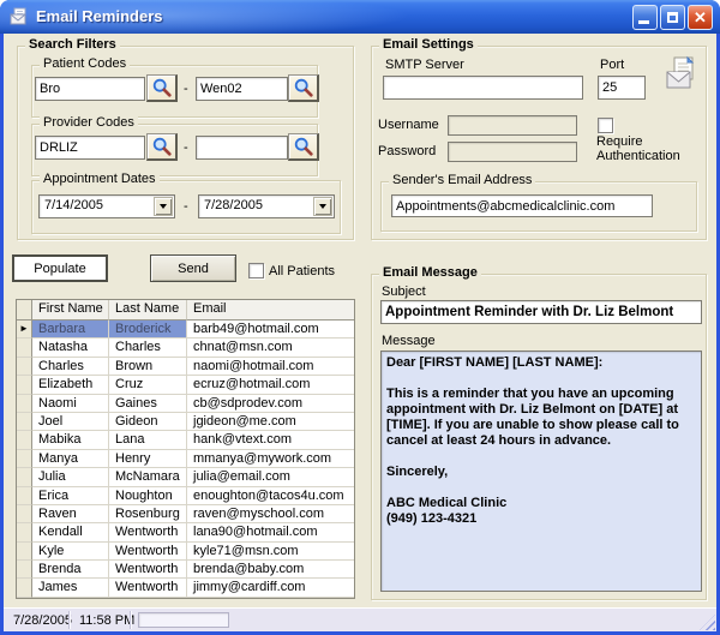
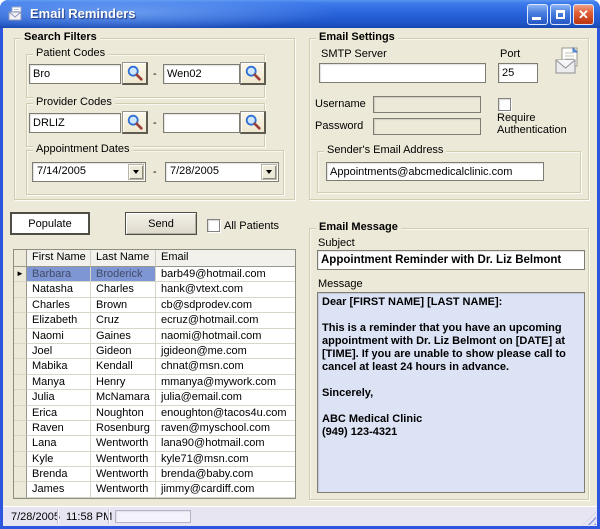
  Email Reminders
  ✕
  Search Filters
  Patient Codes
  Bro
  -
  Wen02
  Provider Codes
  DRLIZ
  -
  Appointment Dates
  7/14/2005
  -
  7/28/2005
  Email Settings
  SMTP Server
  Port
  25
  Username
  Password
  Require Authentication
  Sender's Email Address
  Appointments@abcmedicalclinic.com
  Populate
  Send
  All Patients
  First Name
  Last Name
  Email
  ►
  Barbara
  Broderick
  barb49@hotmail.com
  Natasha
  Charles
- chnat@msn.com
+ hank@vtext.com
  Charles
  Brown
- naomi@hotmail.com
+ cb@sdprodev.com
  Elizabeth
  Cruz
  ecruz@hotmail.com
  Naomi
  Gaines
- cb@sdprodev.com
+ naomi@hotmail.com
  Joel
  Gideon
  jgideon@me.com
  Mabika
- Lana
+ Kendall
- hank@vtext.com
+ chnat@msn.com
  Manya
  Henry
  mmanya@mywork.com
  Julia
  McNamara
  julia@email.com
  Erica
  Noughton
  enoughton@tacos4u.com
  Raven
  Rosenburg
  raven@myschool.com
- Kendall
+ Lana
  Wentworth
  lana90@hotmail.com
  Kyle
  Wentworth
  kyle71@msn.com
  Brenda
  Wentworth
  brenda@baby.com
  James
  Wentworth
  jimmy@cardiff.com
  Email Message
  Subject
  Appointment Reminder with Dr. Liz Belmont
  Message
  Dear [FIRST NAME] [LAST NAME]:
  This is a reminder that you have an upcoming appointment with Dr. Liz Belmont on [DATE] at [TIME]. If you are unable to show please call to cancel at least 24 hours in advance.
  Sincerely,
  ABC Medical Clinic
  (949) 123-4321
  7/28/2005
  11:58 PM
